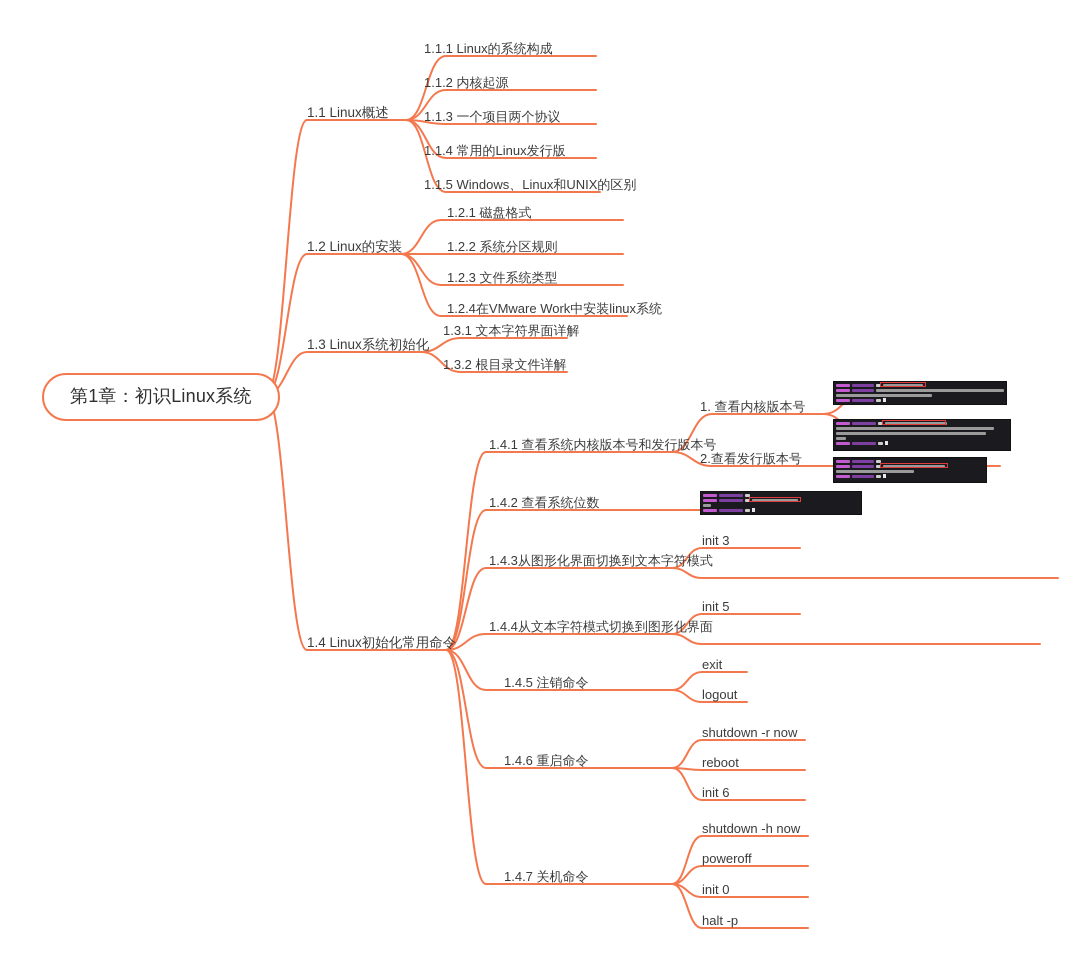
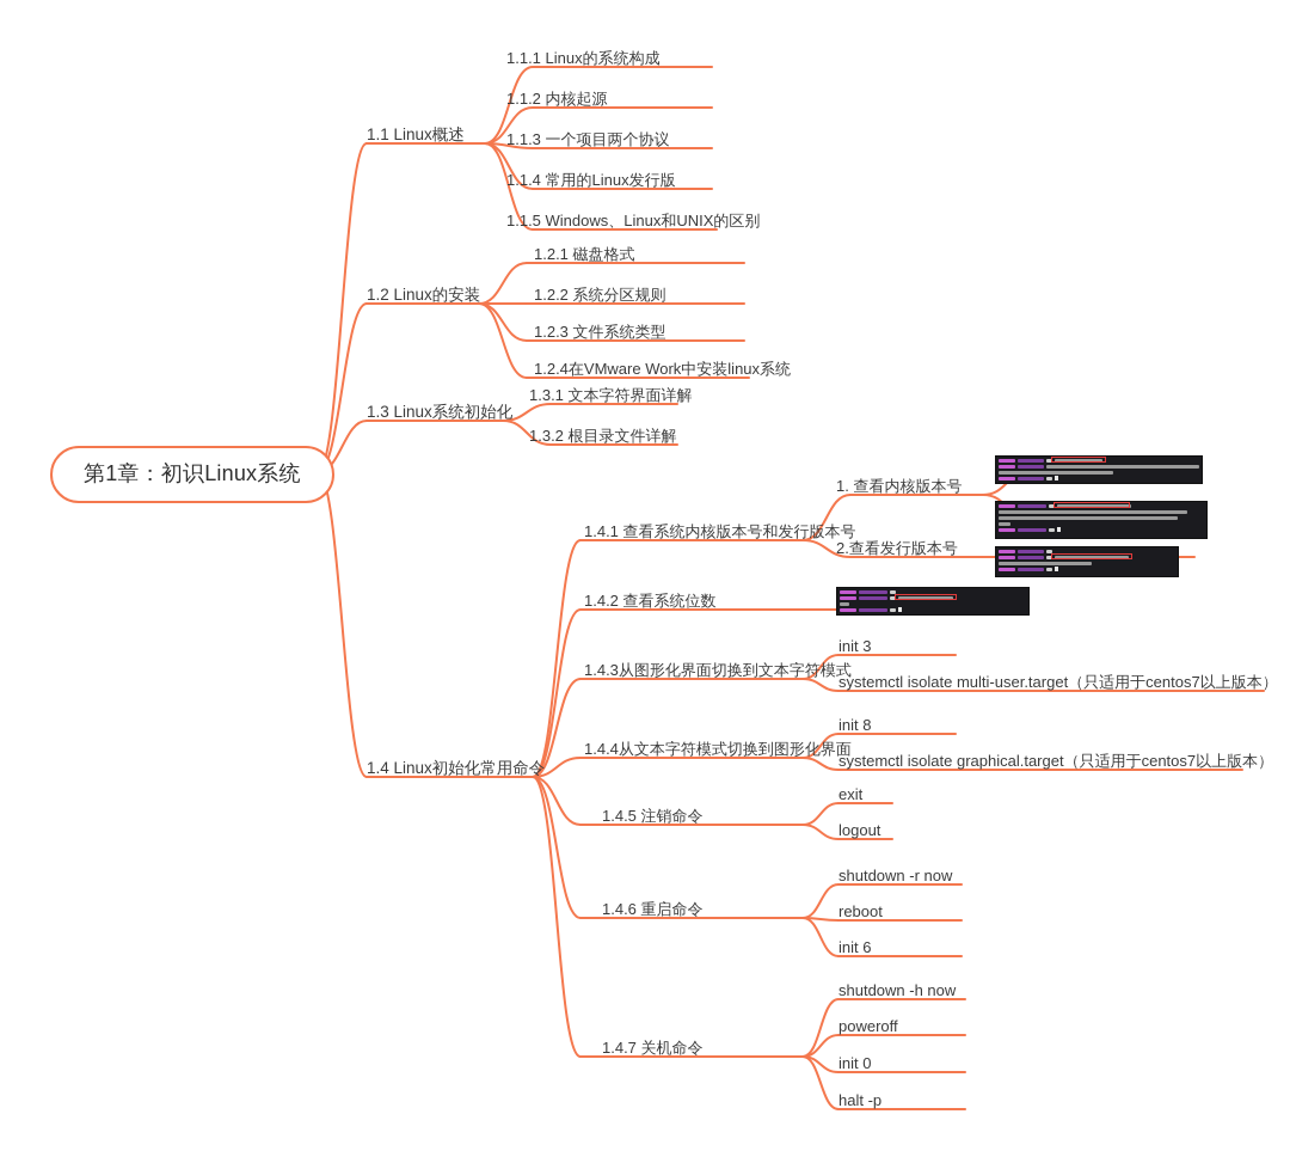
  第1章：初识Linux系统
  1.1 Linux概述
  1.2 Linux的安装
  1.3 Linux系统初始化
  1.4 Linux初始化常用命令
  1.1.1 Linux的系统构成
  1.1.2 内核起源
  1.1.3 一个项目两个协议
  1.1.4 常用的Linux发行版
  1.1.5 Windows、Linux和UNIX的区别
  1.2.1 磁盘格式
  1.2.2 系统分区规则
  1.2.3 文件系统类型
  1.2.4在VMware Work中安装linux系统
  1.3.1 文本字符界面详解
  1.3.2 根目录文件详解
  1.4.1 查看系统内核版本号和发行版本号
  1.4.2 查看系统位数
  1.4.3从图形化界面切换到文本字符模式
  1.4.4从文本字符模式切换到图形化界面
  1.4.5 注销命令
  1.4.6 重启命令
  1.4.7 关机命令
  1. 查看内核版本号
  2.查看发行版本号
  init 3
+ systemctl isolate multi-user.target（只适用于centos7以上版本）
- init 5
+ init 8
+ systemctl isolate graphical.target（只适用于centos7以上版本）
  exit
  logout
  shutdown -r now
  reboot
  init 6
  shutdown -h now
  poweroff
  init 0
  halt -p
